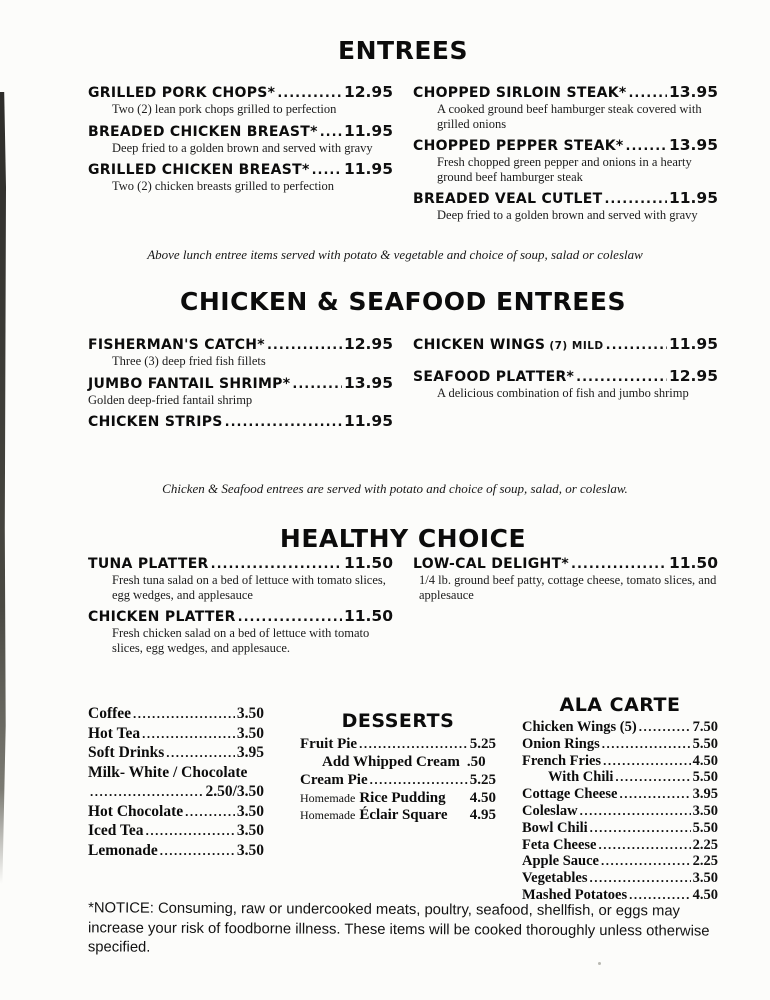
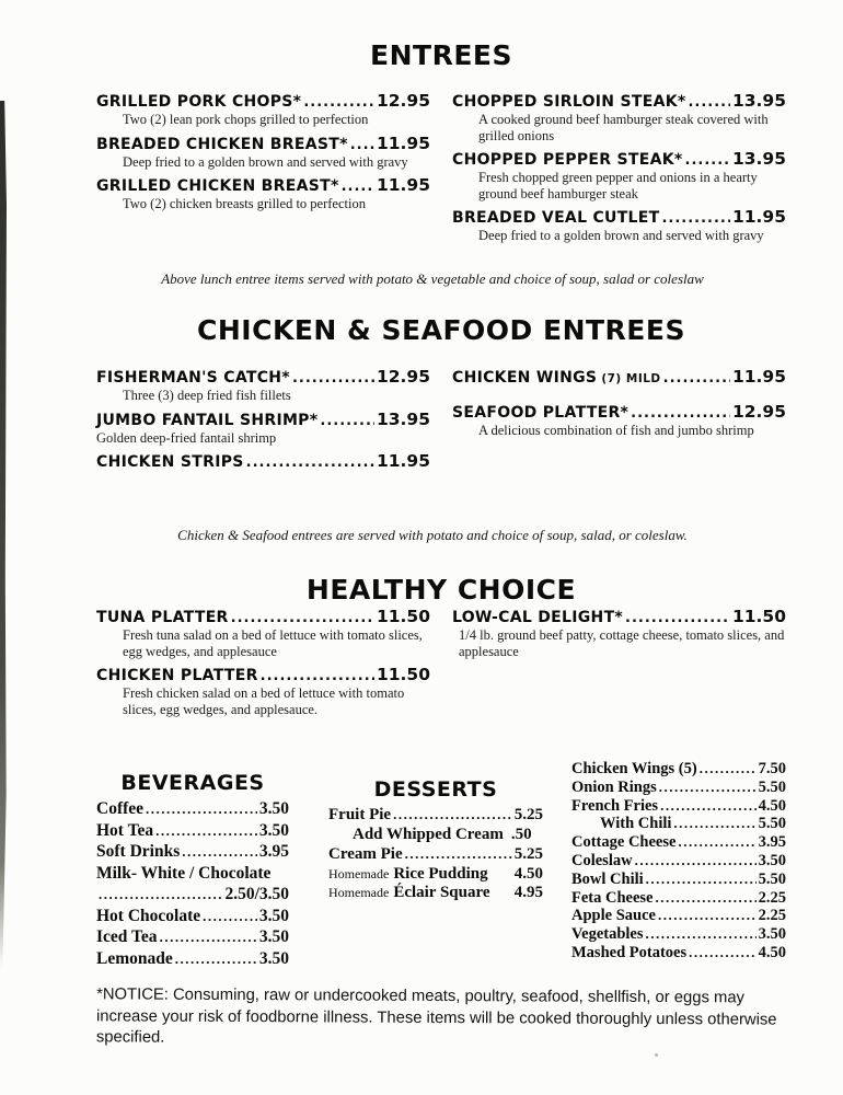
  ENTREES
  GRILLED PORK CHOPS*
  12.95
  Two (2) lean pork chops grilled to perfection
  BREADED CHICKEN BREAST*
  11.95
  Deep fried to a golden brown and served with gravy
  GRILLED CHICKEN BREAST*
  11.95
  Two (2) chicken breasts grilled to perfection
  CHOPPED SIRLOIN STEAK*
  13.95
  A cooked ground beef hamburger steak covered with grilled onions
  CHOPPED PEPPER STEAK*
  13.95
  Fresh chopped green pepper and onions in a hearty ground beef hamburger steak
  BREADED VEAL CUTLET
  11.95
  Deep fried to a golden brown and served with gravy
  Above lunch entree items served with potato & vegetable and choice of soup, salad or coleslaw
  CHICKEN & SEAFOOD ENTREES
  FISHERMAN'S CATCH*
  12.95
  Three (3) deep fried fish fillets
  JUMBO FANTAIL SHRIMP*
  13.95
  Golden deep-fried fantail shrimp
  CHICKEN STRIPS
  11.95
  CHICKEN WINGS
  (7) MILD
  11.95
  SEAFOOD PLATTER*
  12.95
  A delicious combination of fish and jumbo shrimp
  Chicken & Seafood entrees are served with potato and choice of soup, salad, or coleslaw.
  HEALTHY CHOICE
  TUNA PLATTER
  11.50
  Fresh tuna salad on a bed of lettuce with tomato slices, egg wedges, and applesauce
  CHICKEN PLATTER
  11.50
  Fresh chicken salad on a bed of lettuce with tomato slices, egg wedges, and applesauce.
  LOW-CAL DELIGHT*
  11.50
  1/4 lb. ground beef patty, cottage cheese, tomato slices, and applesauce
+ BEVERAGES
  Coffee
  3.50
  Hot Tea
  3.50
  Soft Drinks
  3.95
  Milk- White / Chocolate
  2.50/3.50
  Hot Chocolate
  3.50
  Iced Tea
  3.50
  Lemonade
  3.50
  DESSERTS
  Fruit Pie
  5.25
  Add Whipped Cream
  .50
  Cream Pie
  5.25
  Homemade
  Rice Pudding
  4.50
  Homemade
  Éclair Square
  4.95
- ALA CARTE
  Chicken Wings (5)
  7.50
  Onion Rings
  5.50
  French Fries
  4.50
  With Chili
  5.50
  Cottage Cheese
  3.95
  Coleslaw
  3.50
  Bowl Chili
  5.50
  Feta Cheese
  2.25
  Apple Sauce
  2.25
  Vegetables
  3.50
  Mashed Potatoes
  4.50
  *NOTICE: Consuming, raw or undercooked meats, poultry, seafood, shellfish, or eggs may increase your risk of foodborne illness. These items will be cooked thoroughly unless otherwise specified.
